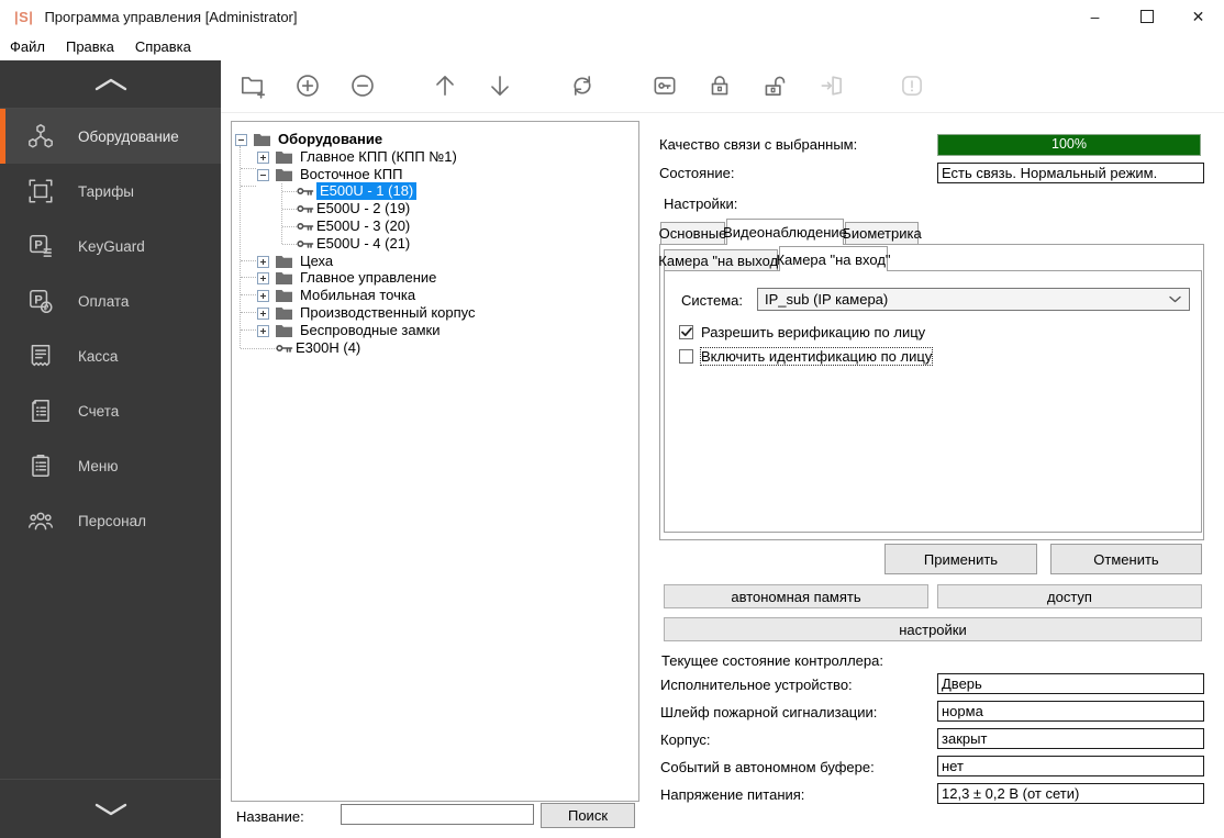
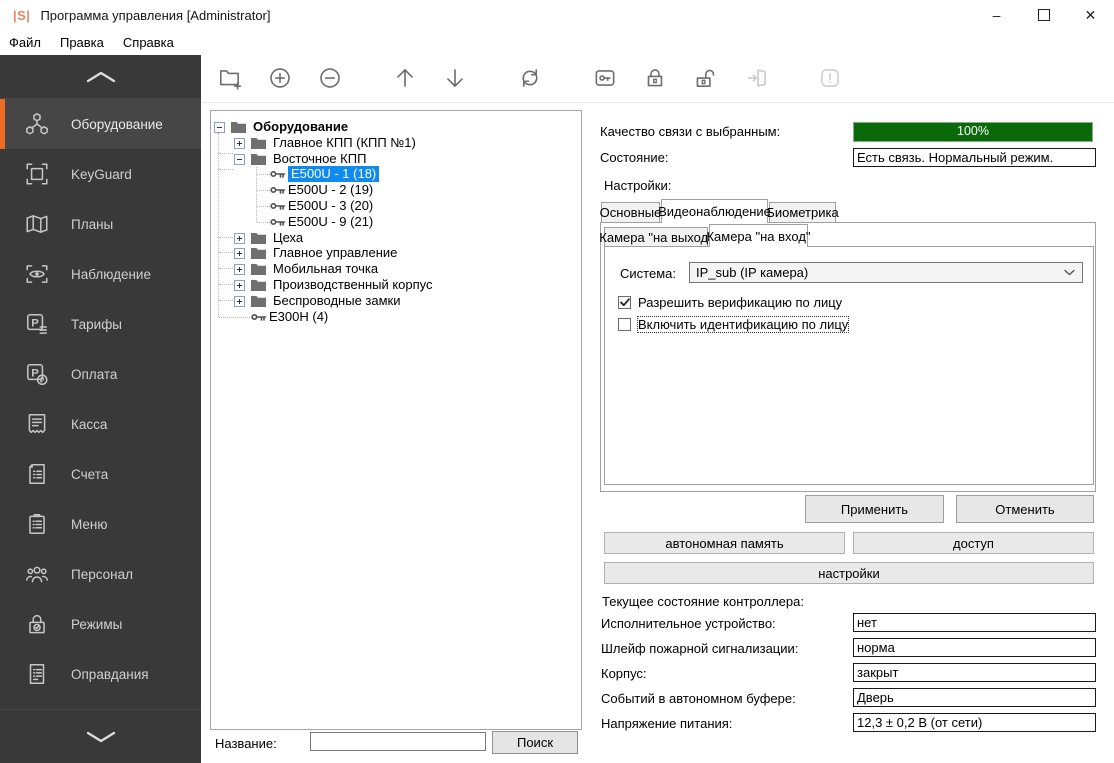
  |S|
  Программа управления [Administrator]
  –
  ✕
  Файл
  Правка
  Справка
  Оборудование
- Тарифы
+ KeyGuard
+ Планы
+ Наблюдение
  P
- KeyGuard
+ Тарифы
  P
  Оплата
  Касса
  Счета
  Меню
  Персонал
+ Режимы
+ Оправдания
  Оборудование
  Главное КПП (КПП №1)
  Восточное КПП
  E500U - 1 (18)
  E500U - 2 (19)
  E500U - 3 (20)
- E500U - 4 (21)
+ E500U - 9 (21)
  Цеха
  Главное управление
  Мобильная точка
  Производственный корпус
  Беспроводные замки
  E300H (4)
  Название:
  Поиск
  Качество связи с выбранным:
  100%
  Состояние:
  Есть связь. Нормальный режим.
  Настройки:
  Основные
  Видеонаблюдение
  Биометрика
  Камера "на выход
  Камера "на вход"
  Система:
  IP_sub (IP камера)
  Разрешить верификацию по лицу
  Включить идентификацию по лицу
  Применить
  Отменить
  автономная память
  доступ
  настройки
  Текущее состояние контроллера:
  Исполнительное устройство:
- Дверь
+ нет
  Шлейф пожарной сигнализации:
  норма
  Корпус:
  закрыт
  Событий в автономном буфере:
- нет
+ Дверь
  Напряжение питания:
  12,3 ± 0,2 В (от сети)
